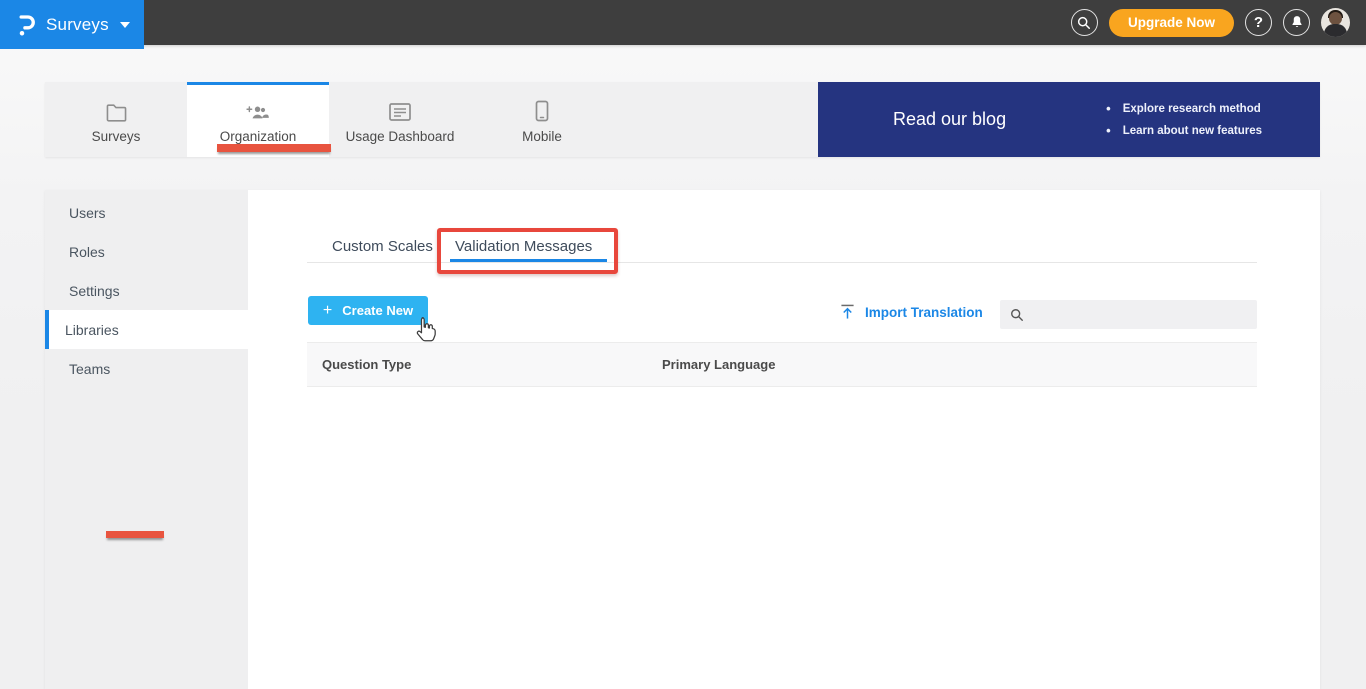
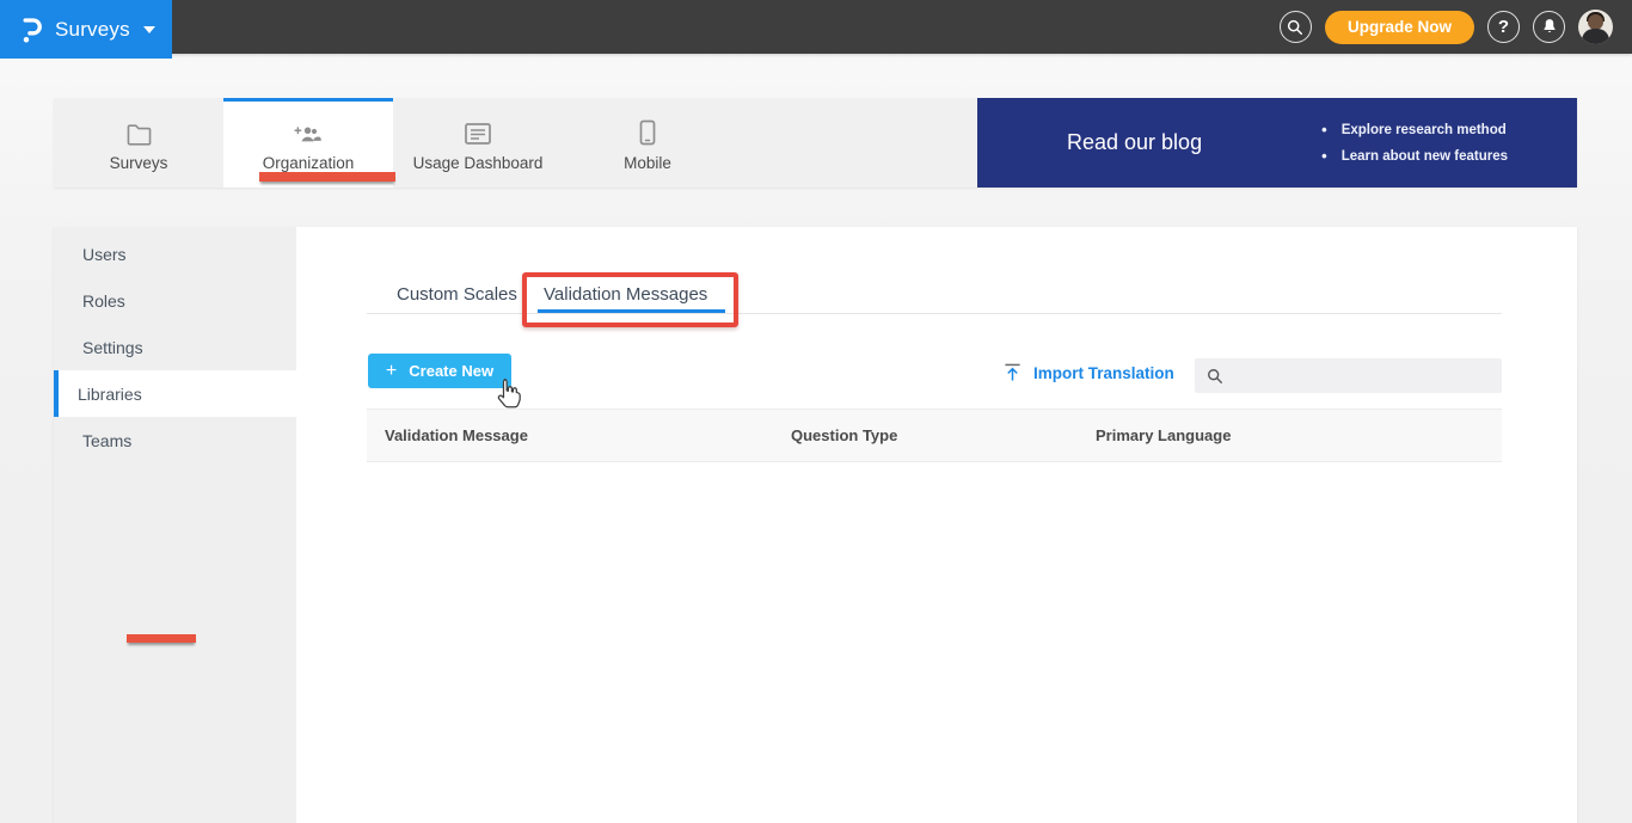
  Upgrade Now
  ?
  Surveys
  Surveys
  Organization
  Usage Dashboard
  Mobile
  Read our blog
  Explore research method
  Learn about new features
  Users
  Roles
  Settings
  Libraries
  Teams
  Custom Scales
  Validation Messages
  +
  Create New
  Import Translation
+ Validation Message
  Question Type
  Primary Language
